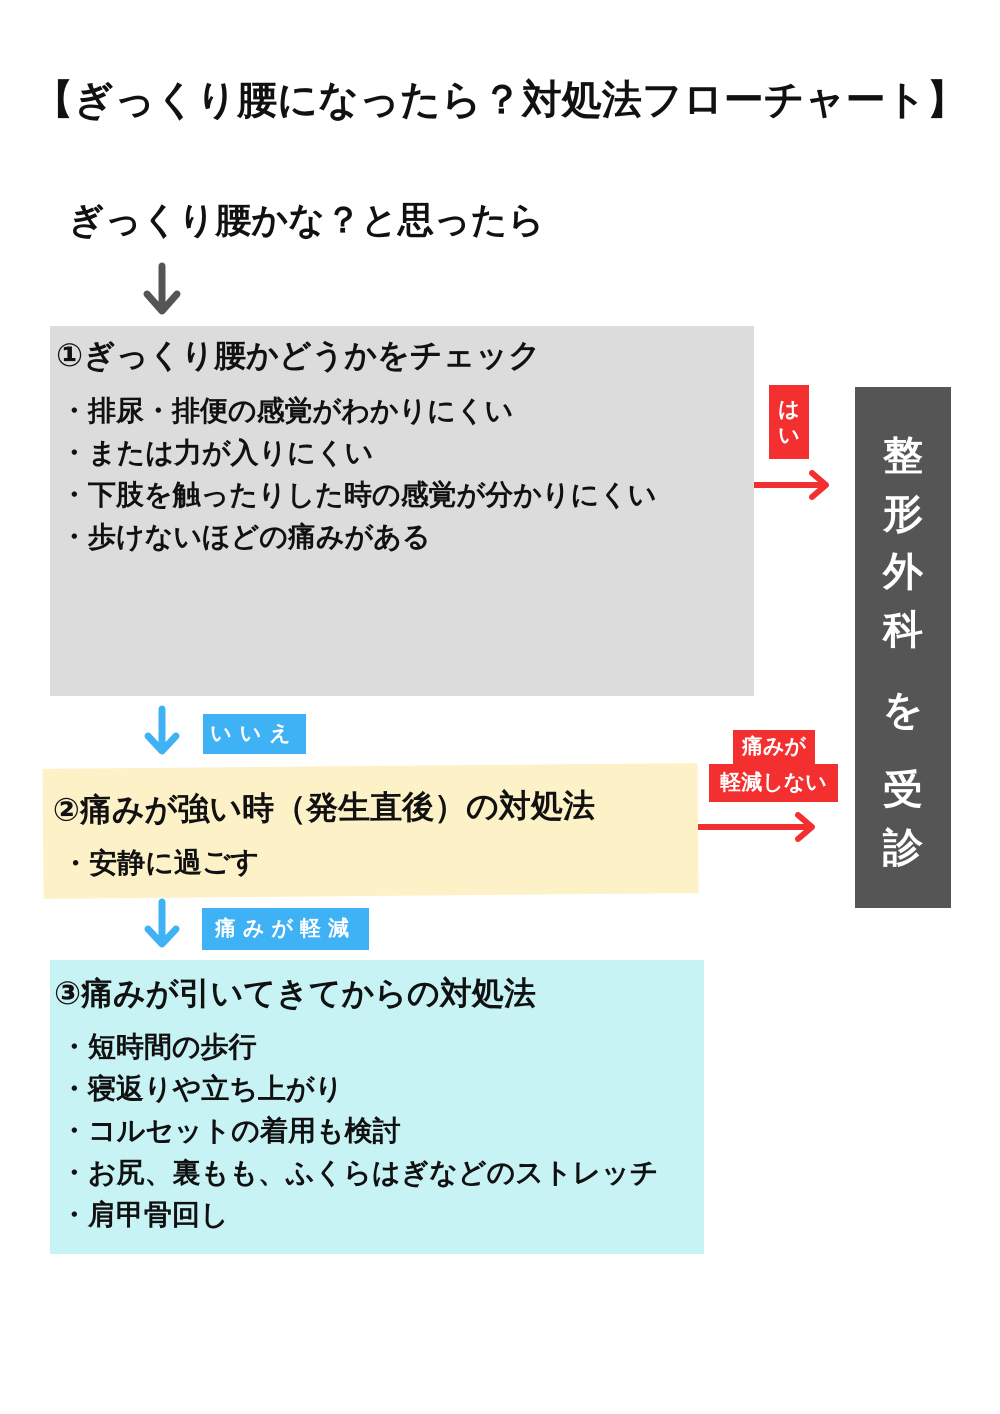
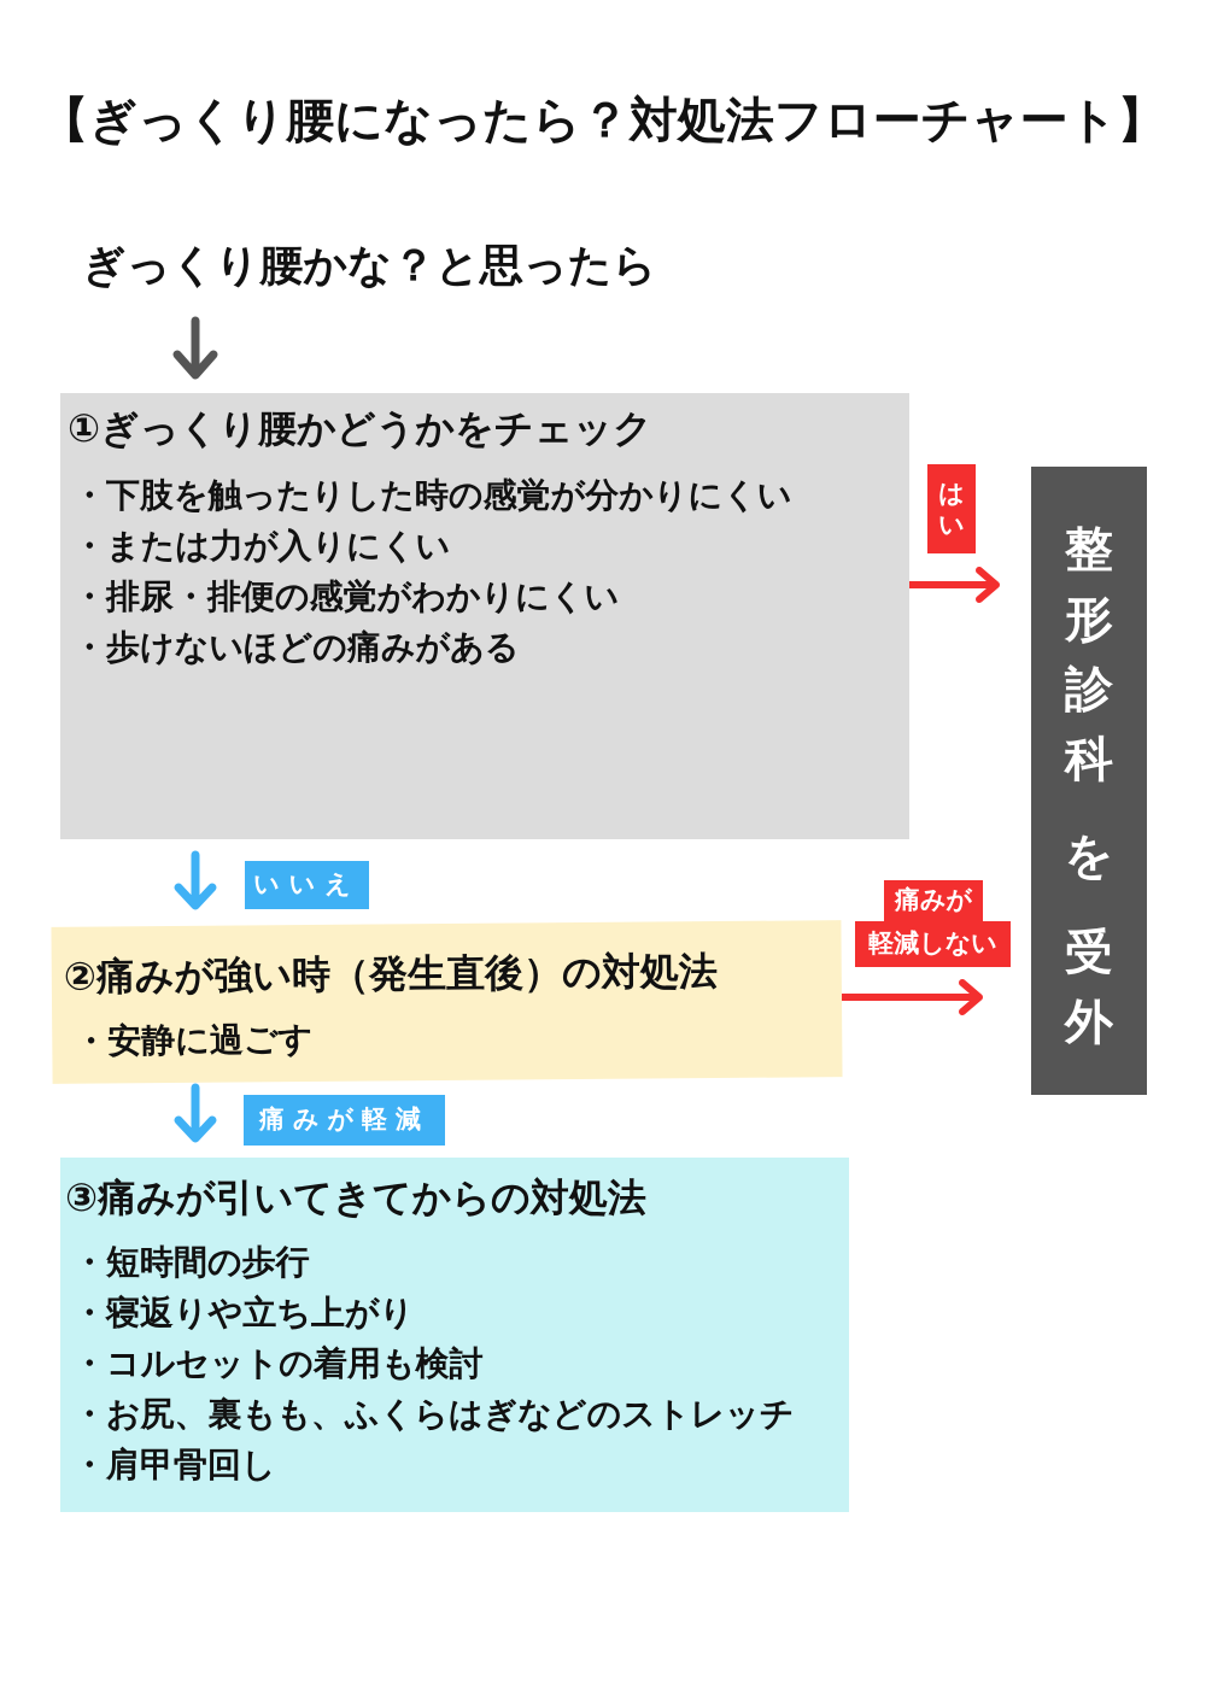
  【ぎっくり腰になったら？対処法フローチャート】
  ぎっくり腰かな？と思ったら
  ①ぎっくり腰かどうかをチェック
- ・排尿・排便の感覚がわかりにくい
+ ・下肢を触ったりした時の感覚が分かりにくい
  ・または力が入りにくい
- ・下肢を触ったりした時の感覚が分かりにくい
+ ・排尿・排便の感覚がわかりにくい
  ・歩けないほどの痛みがある
  は
  い
  整
  形
- 外
+ 診
  科
  を
  受
- 診
+ 外
  いいえ
  ②痛みが強い時（発生直後）の対処法
  ・安静に過ごす
  痛みが
  軽減しない
  痛みが軽減
  ③痛みが引いてきてからの対処法
  ・短時間の歩行
  ・寝返りや立ち上がり
  ・コルセットの着用も検討
  ・お尻、裏もも、ふくらはぎなどのストレッチ
  ・肩甲骨回し
